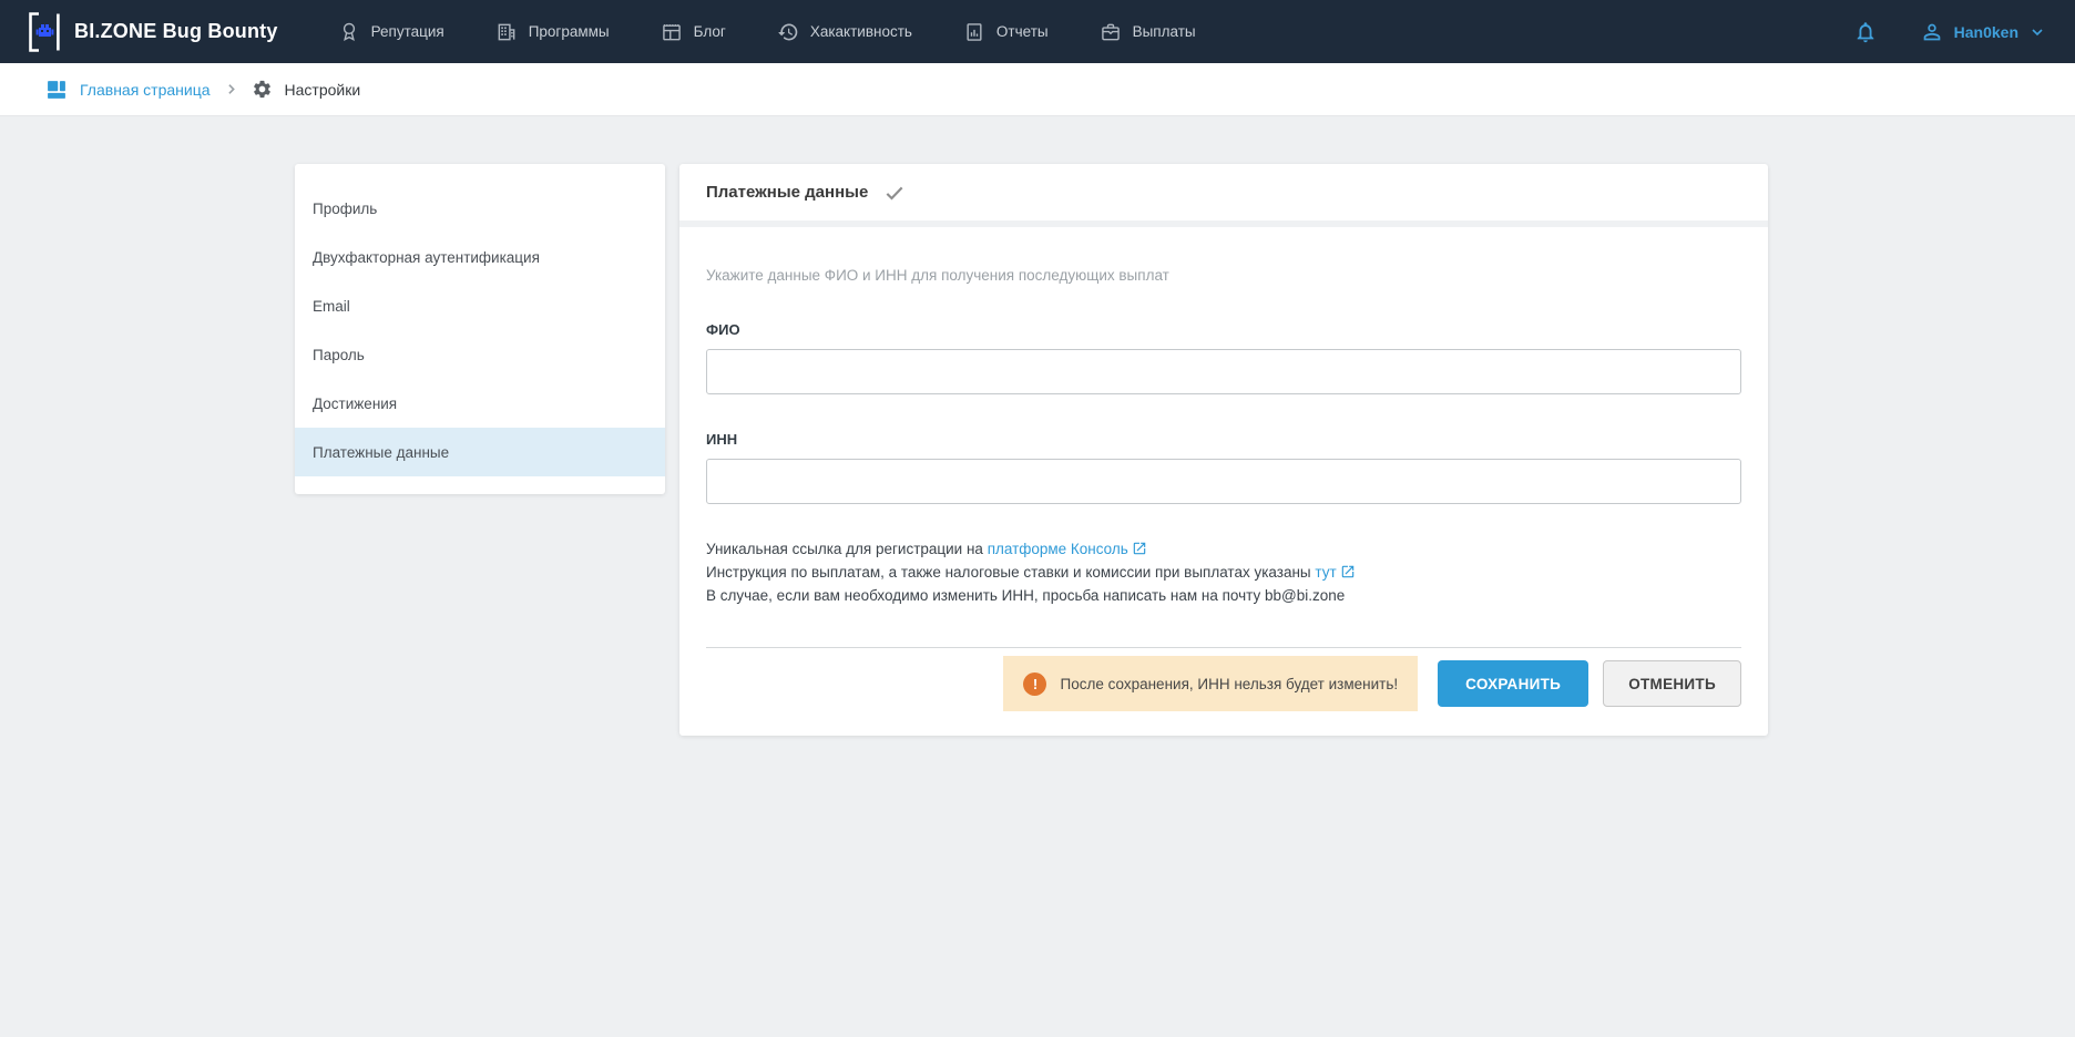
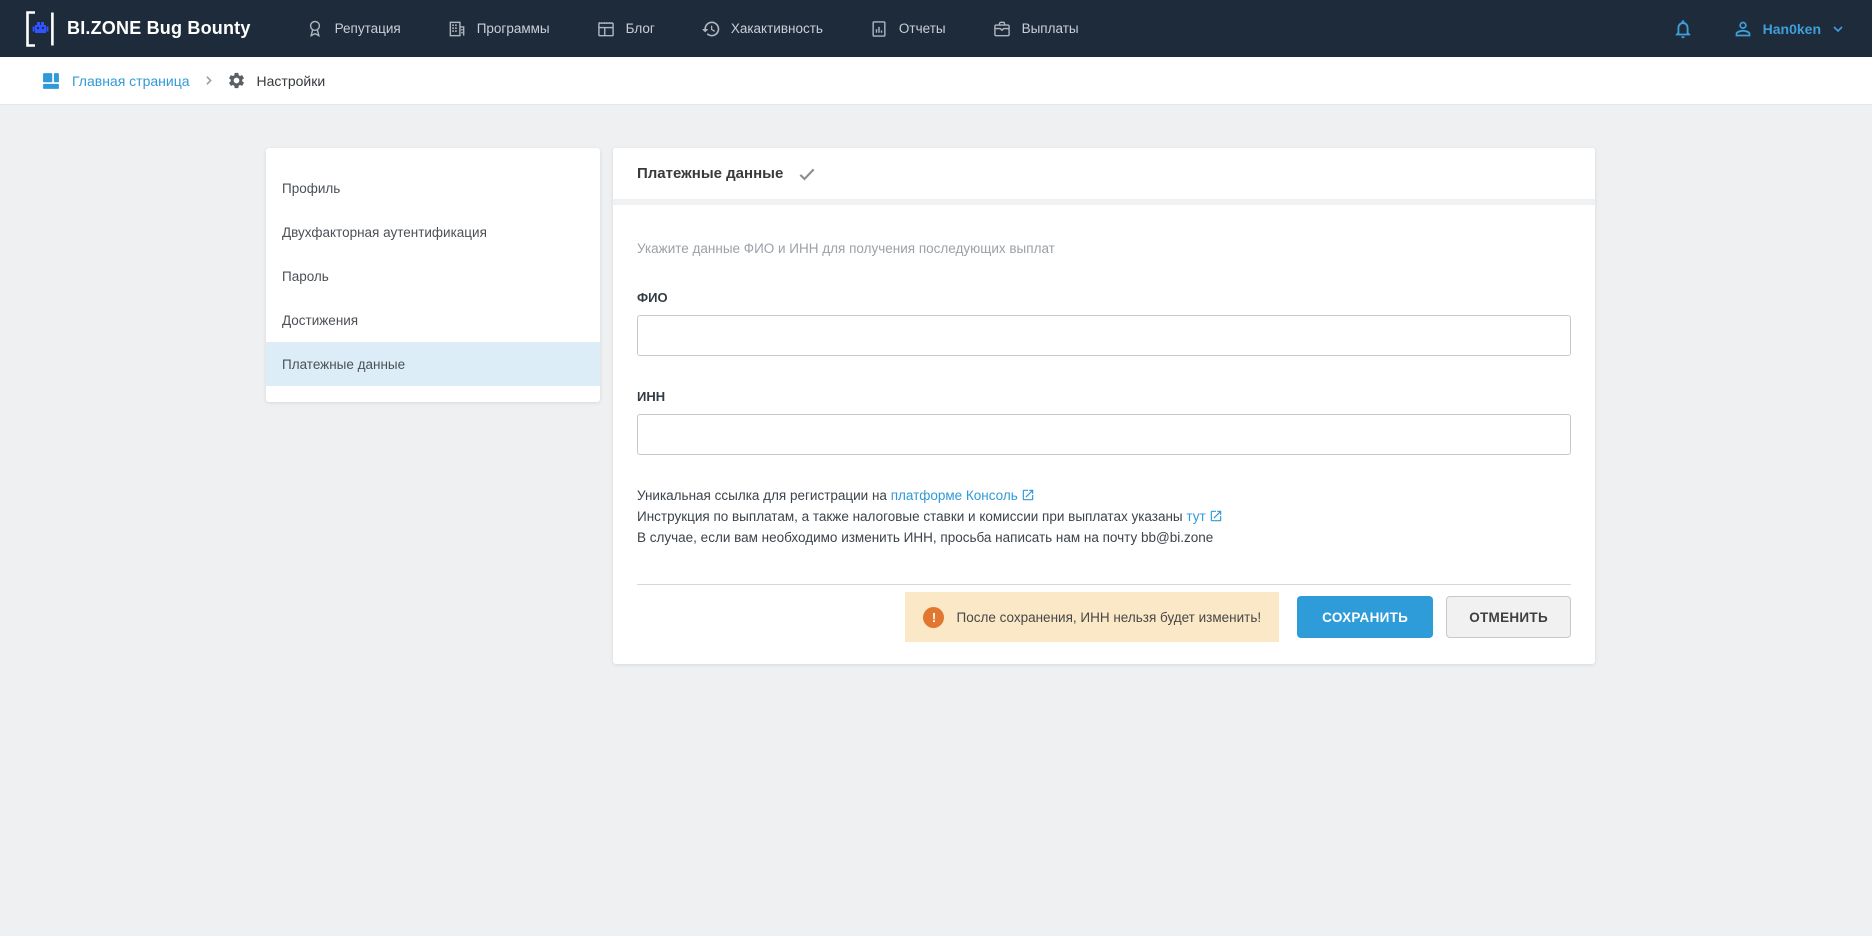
  BI.ZONE Bug Bounty
  Репутация
  Программы
  Блог
  Хакактивность
  Отчеты
  Выплаты
  Han0ken
  Главная страница
  Настройки
  Профиль
  Двухфакторная аутентификация
- Email
  Пароль
  Достижения
  Платежные данные
  Платежные данные
  Укажите данные ФИО и ИНН для получения последующих выплат
  ФИО
  ИНН
  Уникальная ссылка для регистрации на платформе Консоль
  Инструкция по выплатам, а также налоговые ставки и комиссии при выплатах указаны тут
  В случае, если вам необходимо изменить ИНН, просьба написать нам на почту bb@bi.zone
  !
  После сохранения, ИНН нельзя будет изменить!
  СОХРАНИТЬ
  ОТМЕНИТЬ
